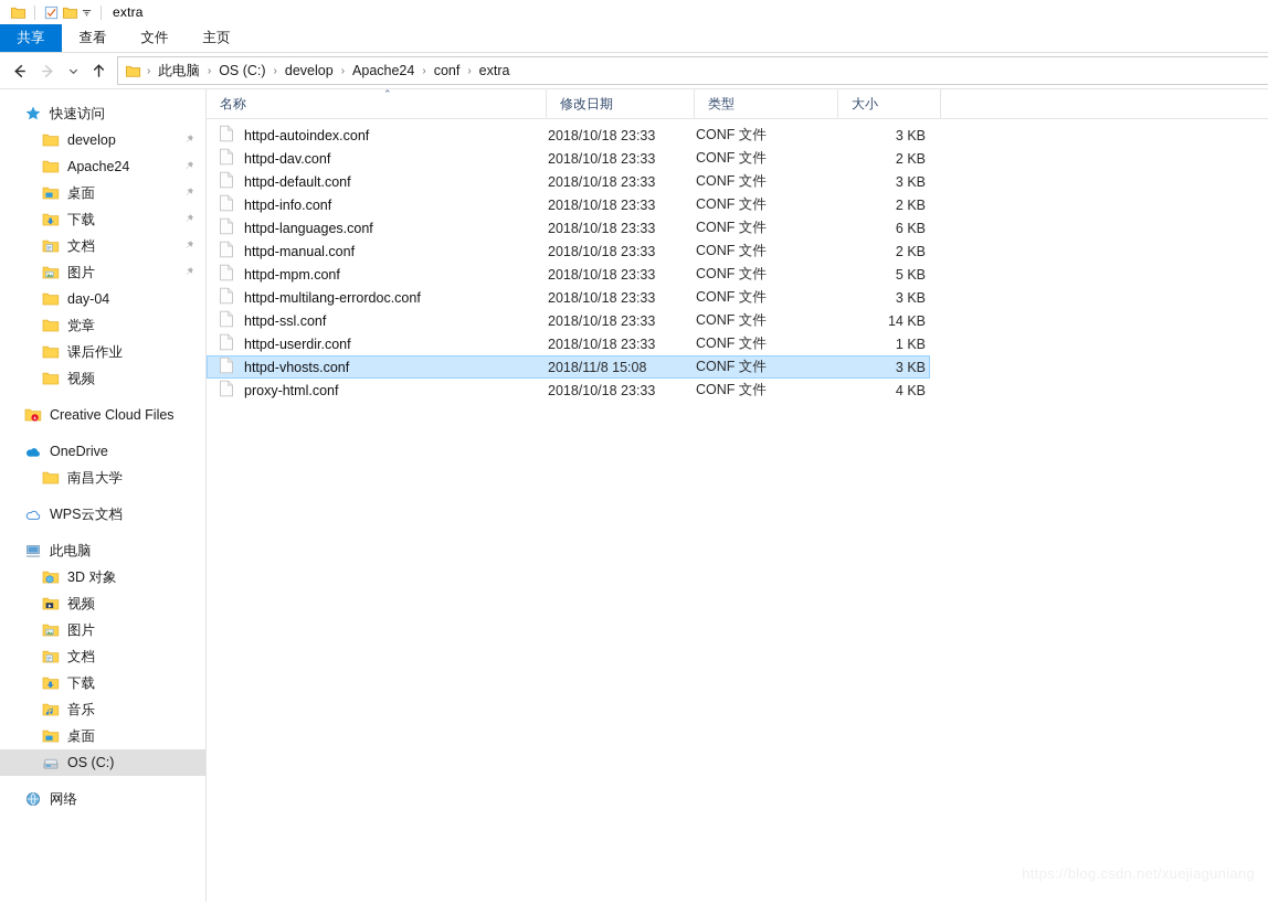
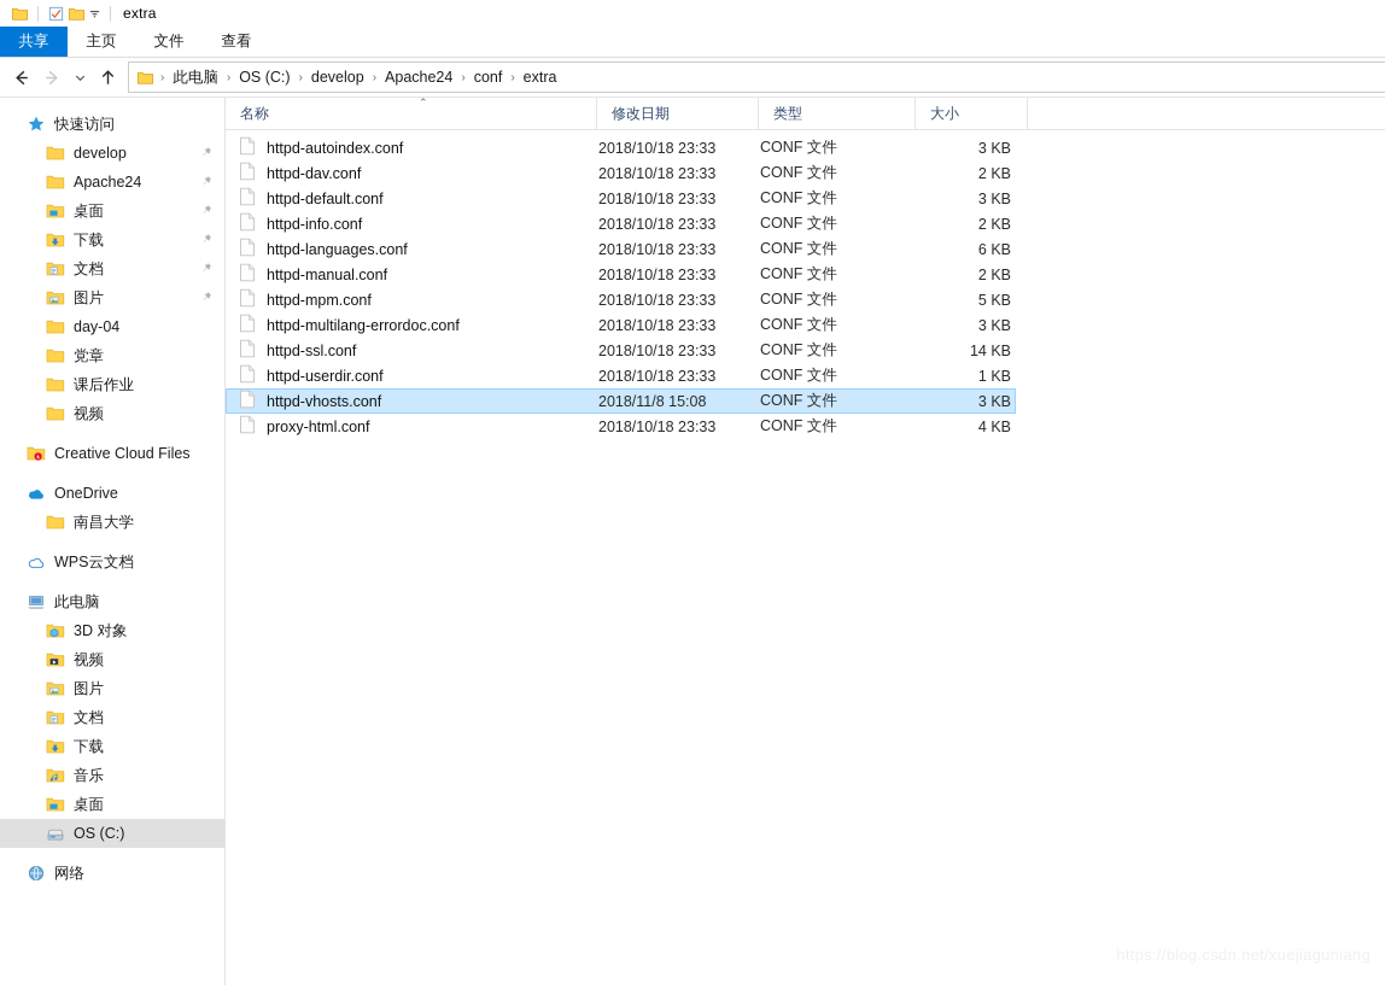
  extra
  共享
- 查看
+ 主页
  文件
- 主页
+ 查看
  ›
  此电脑
  ›
  OS (C:)
  ›
  develop
  ›
  Apache24
  ›
  conf
  ›
  extra
  快速访问
  develop
  Apache24
  桌面
  下载
  文档
  图片
  day-04
  党章
  课后作业
  视频
  Creative Cloud Files
  OneDrive
  南昌大学
  WPS云文档
  此电脑
  3D 对象
  视频
  图片
  文档
  下载
  音乐
  桌面
  OS (C:)
  网络
  ⌃
  名称
  修改日期
  类型
  大小
  httpd-autoindex.conf
  2018/10/18 23:33
  CONF 文件
  3 KB
  httpd-dav.conf
  2018/10/18 23:33
  CONF 文件
  2 KB
  httpd-default.conf
  2018/10/18 23:33
  CONF 文件
  3 KB
  httpd-info.conf
  2018/10/18 23:33
  CONF 文件
  2 KB
  httpd-languages.conf
  2018/10/18 23:33
  CONF 文件
  6 KB
  httpd-manual.conf
  2018/10/18 23:33
  CONF 文件
  2 KB
  httpd-mpm.conf
  2018/10/18 23:33
  CONF 文件
  5 KB
  httpd-multilang-errordoc.conf
  2018/10/18 23:33
  CONF 文件
  3 KB
  httpd-ssl.conf
  2018/10/18 23:33
  CONF 文件
  14 KB
  httpd-userdir.conf
  2018/10/18 23:33
  CONF 文件
  1 KB
  httpd-vhosts.conf
  2018/11/8 15:08
  CONF 文件
  3 KB
  proxy-html.conf
  2018/10/18 23:33
  CONF 文件
  4 KB
